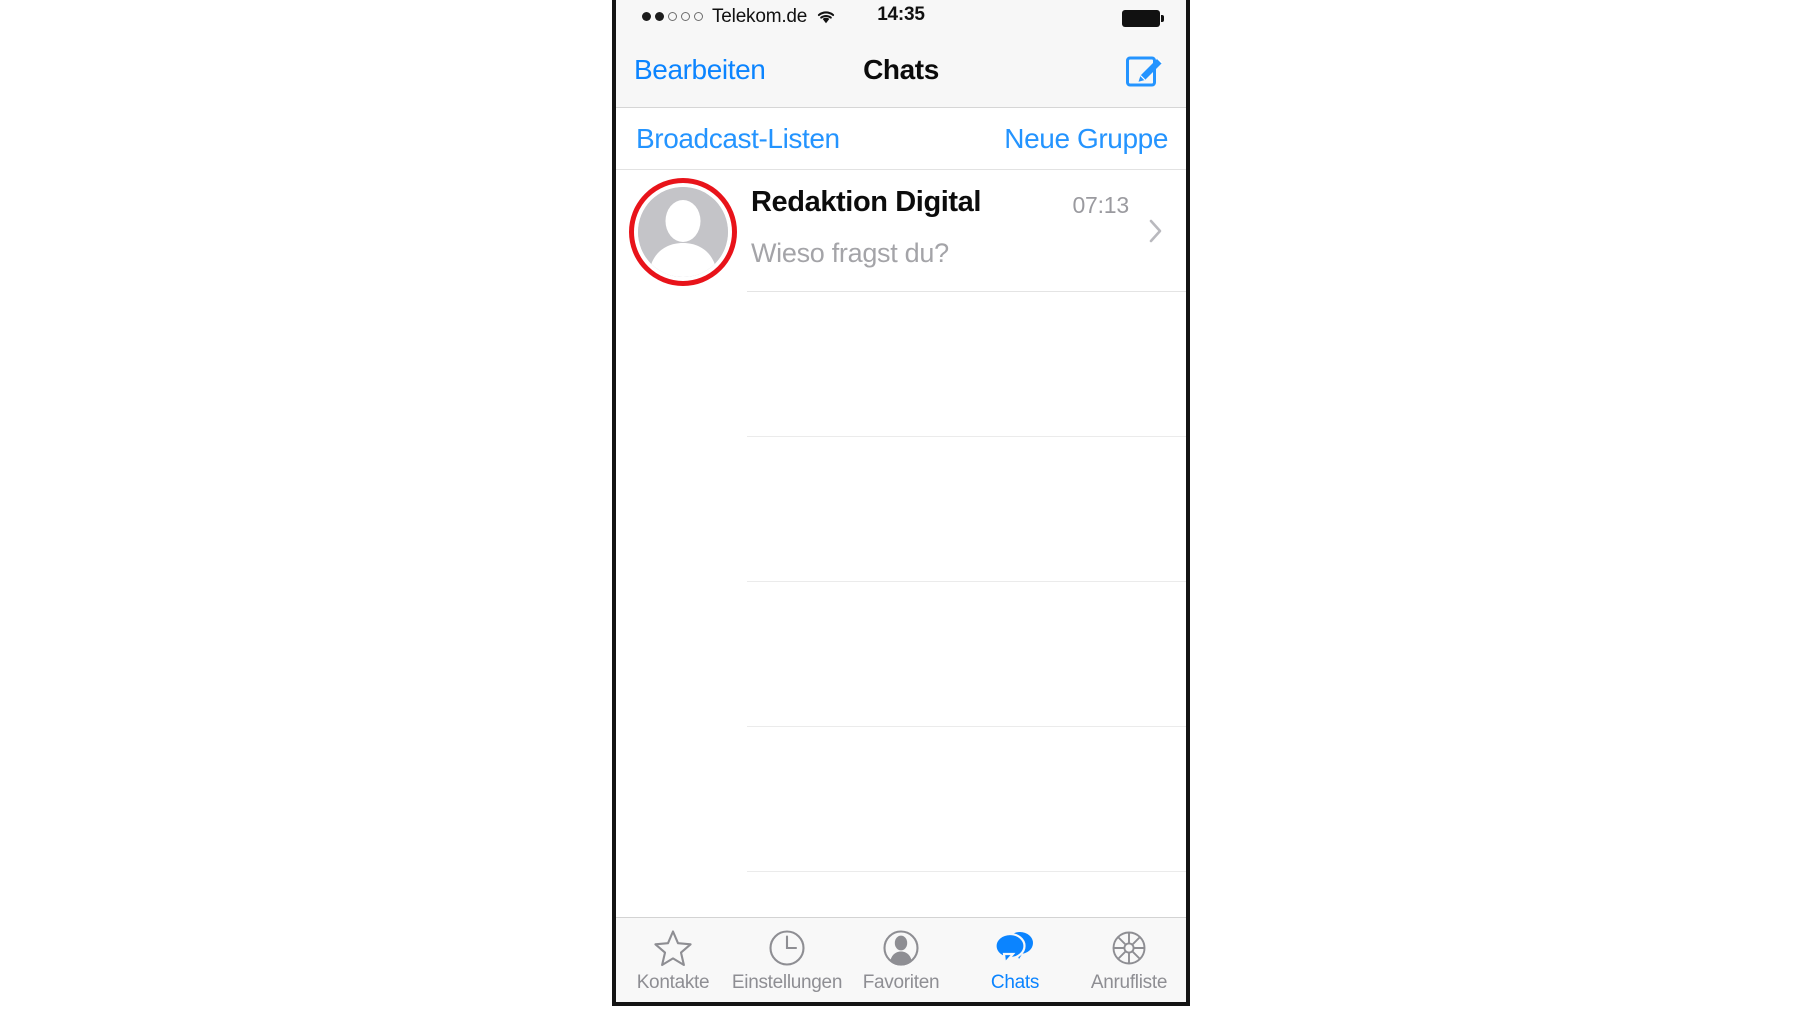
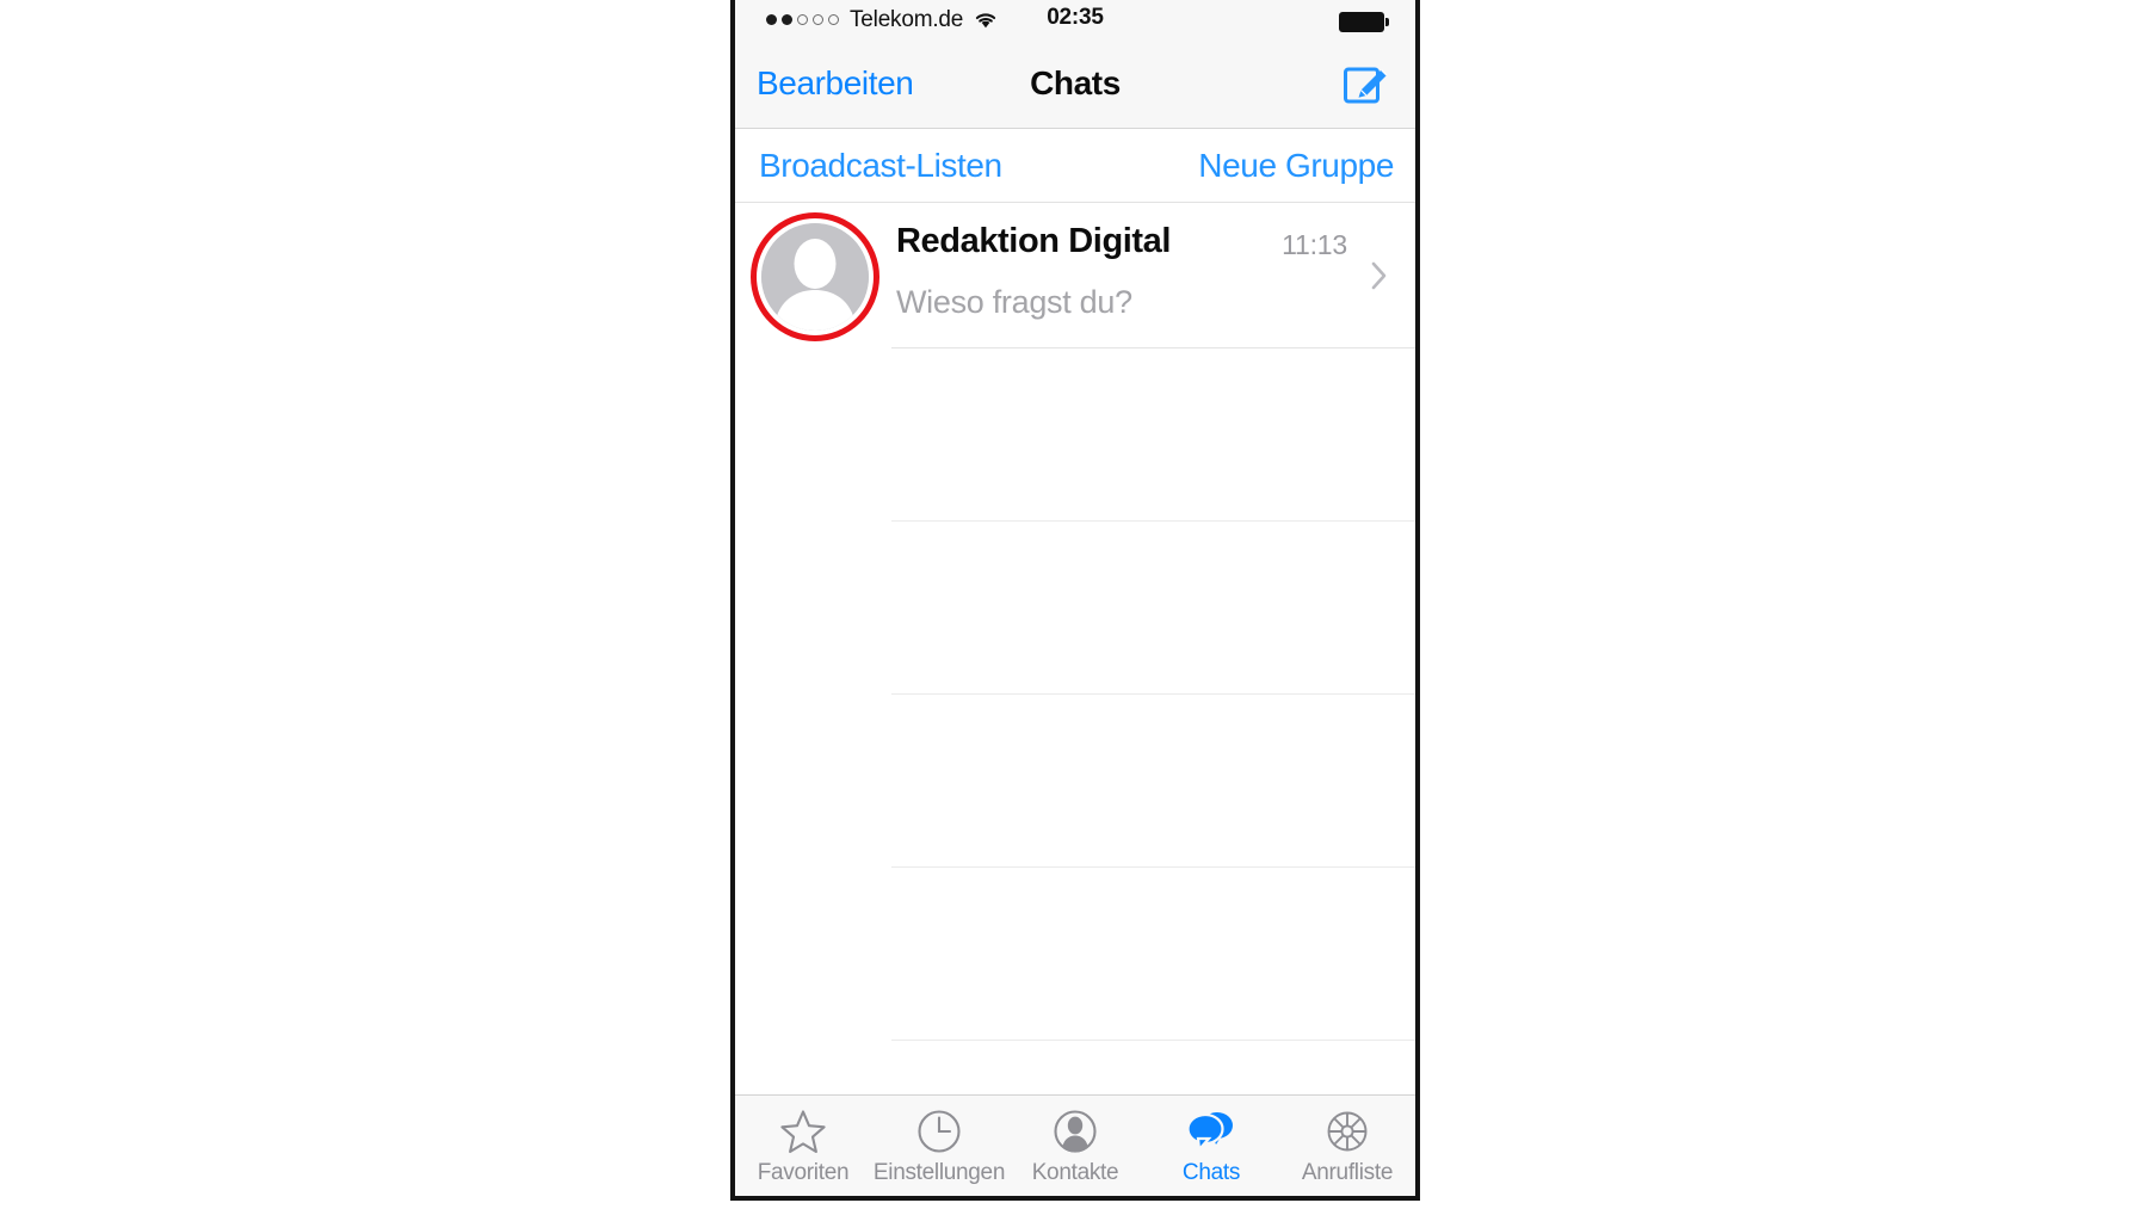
  Telekom.de
- 14:35
+ 02:35
  Bearbeiten
  Chats
  Broadcast-Listen
  Neue Gruppe
  Redaktion Digital
- 07:13
+ 11:13
  Wieso fragst du?
- Kontakte
+ Favoriten
  Einstellungen
- Favoriten
+ Kontakte
  Chats
  Anrufliste
